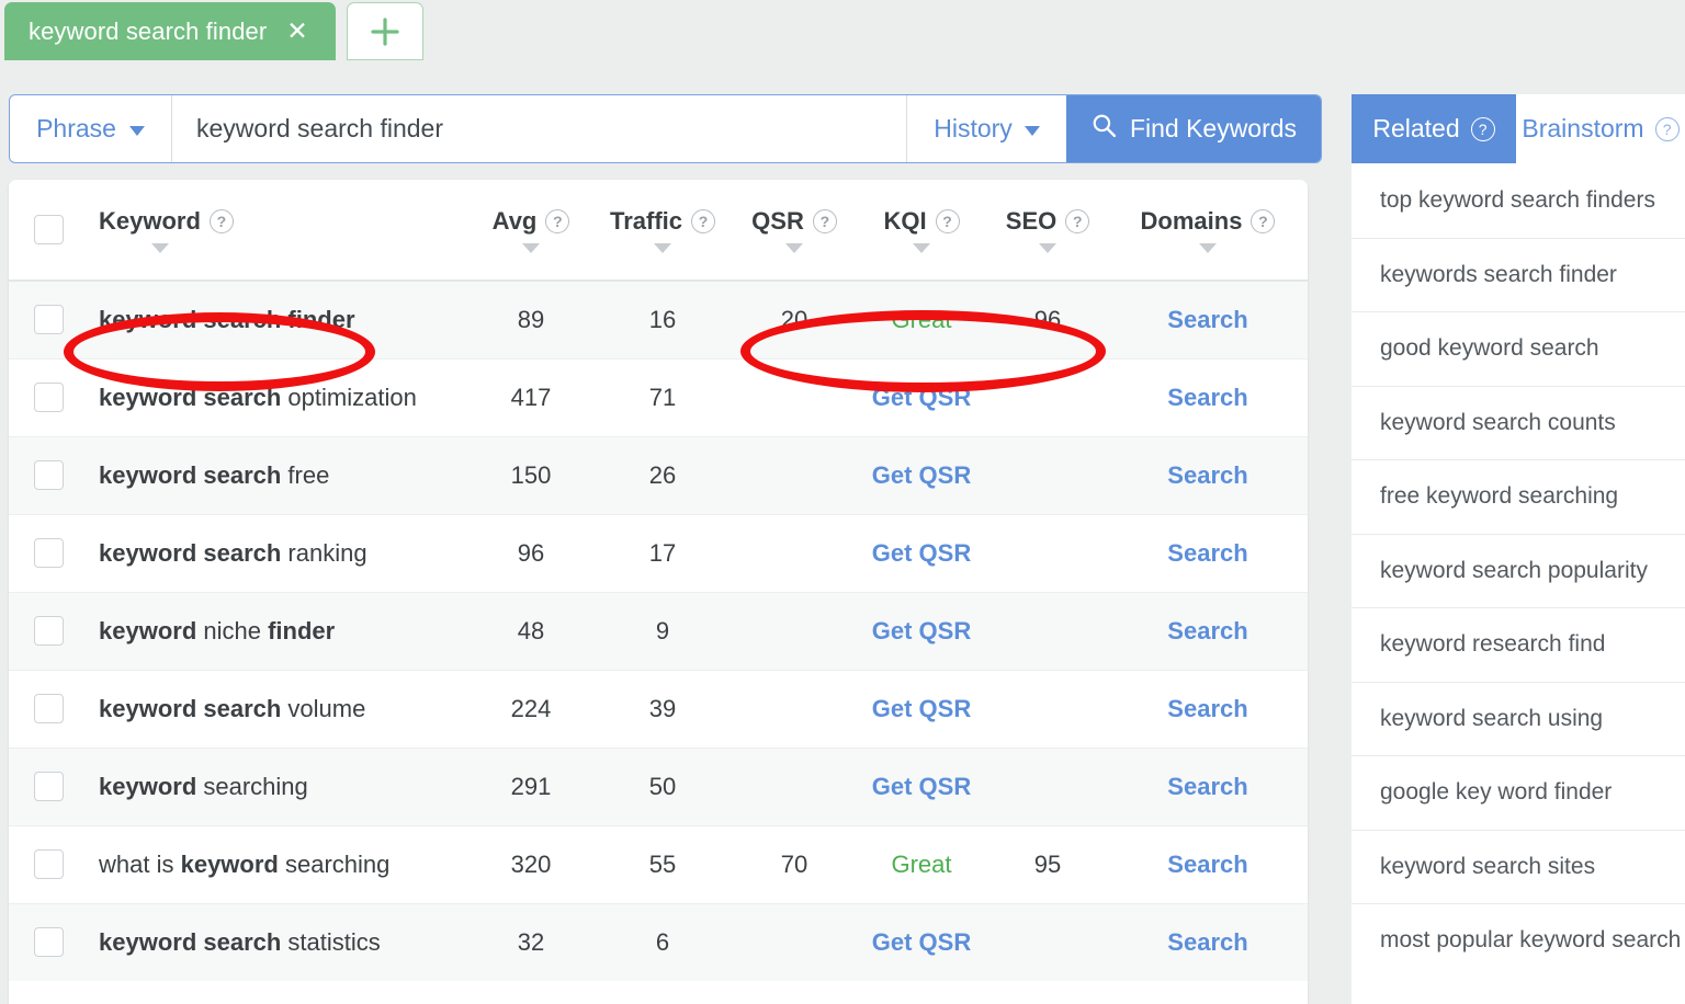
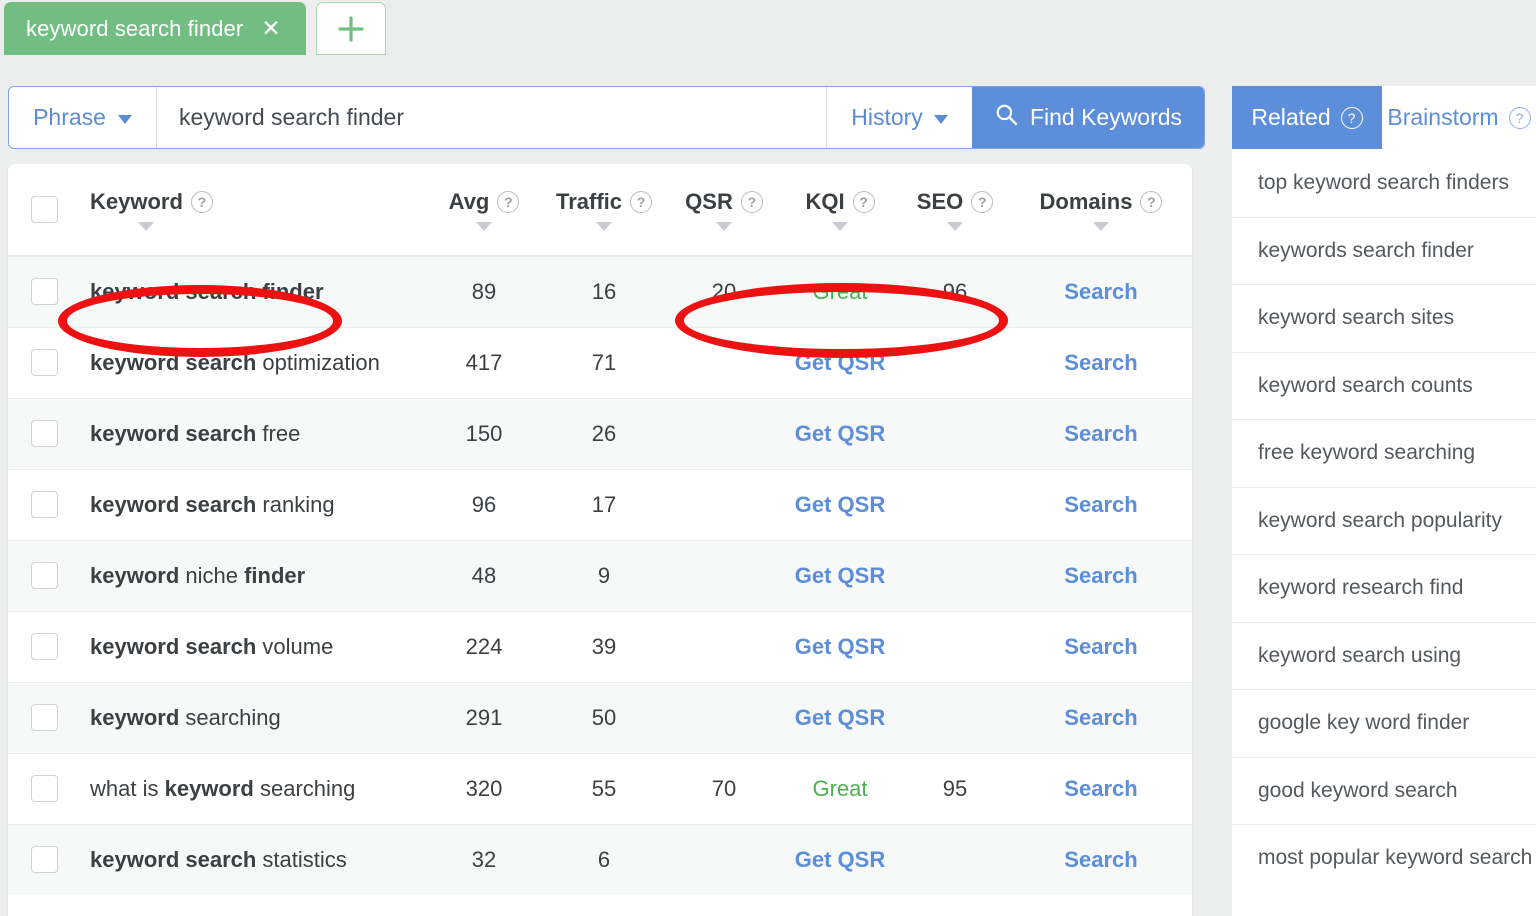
  keyword search finder
  ✕
  Phrase
  keyword search finder
  History
  Find Keywords
  	Keyword ?	Avg ?	Traffic ?	QSR ?	KQI ?	SEO ?	Domains ?
  	keyword search finder	89	16	20	Great	96	Search
  	keyword search optimization	417	71		Get QSR		Search
  	keyword search free	150	26		Get QSR		Search
  	keyword search ranking	96	17		Get QSR		Search
  	keyword niche finder	48	9		Get QSR		Search
  	keyword search volume	224	39		Get QSR		Search
  	keyword searching	291	50		Get QSR		Search
  	what is keyword searching	320	55	70	Great	95	Search
  	keyword search statistics	32	6		Get QSR		Search
  Related
  ?
  Brainstorm
  ?
  top keyword search finders
  keywords search finder
- good keyword search
+ keyword search sites
  keyword search counts
  free keyword searching
  keyword search popularity
  keyword research find
  keyword search using
  google key word finder
- keyword search sites
+ good keyword search
  most popular keyword search
